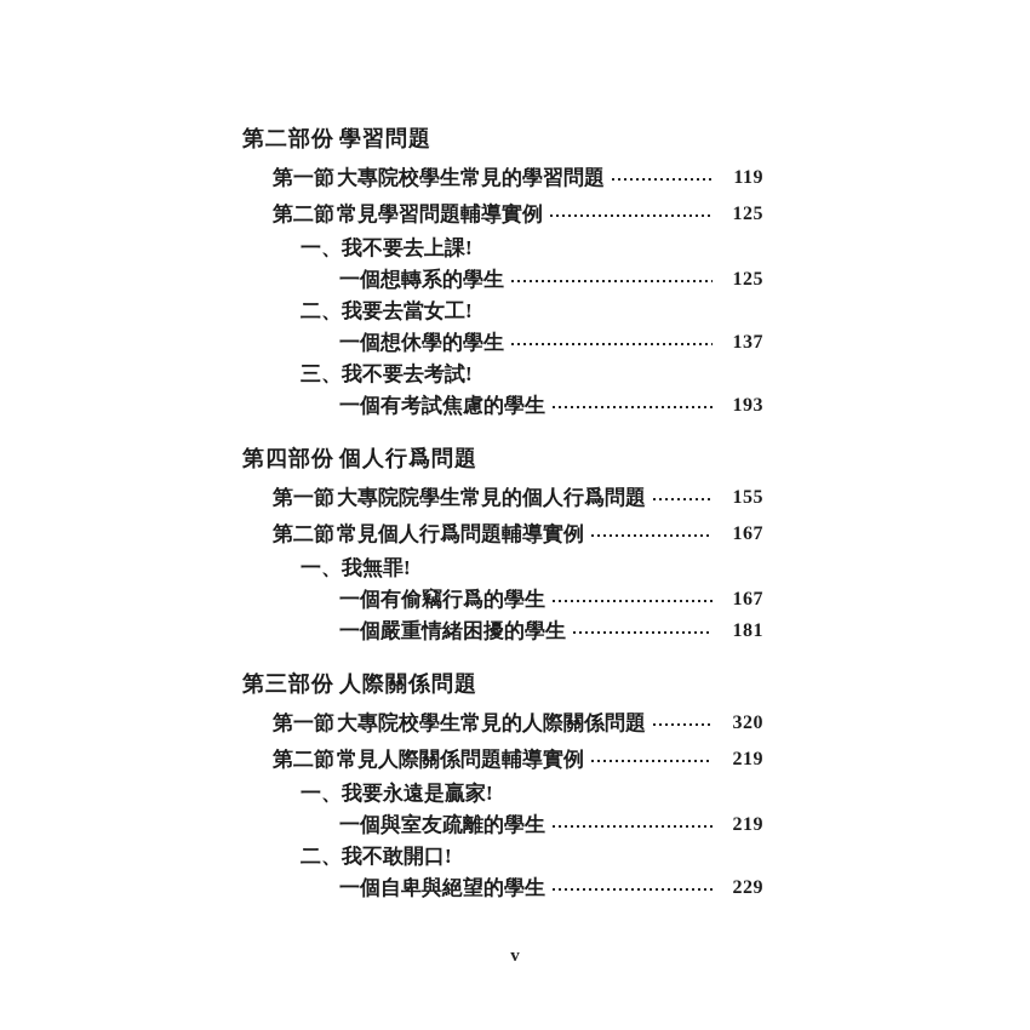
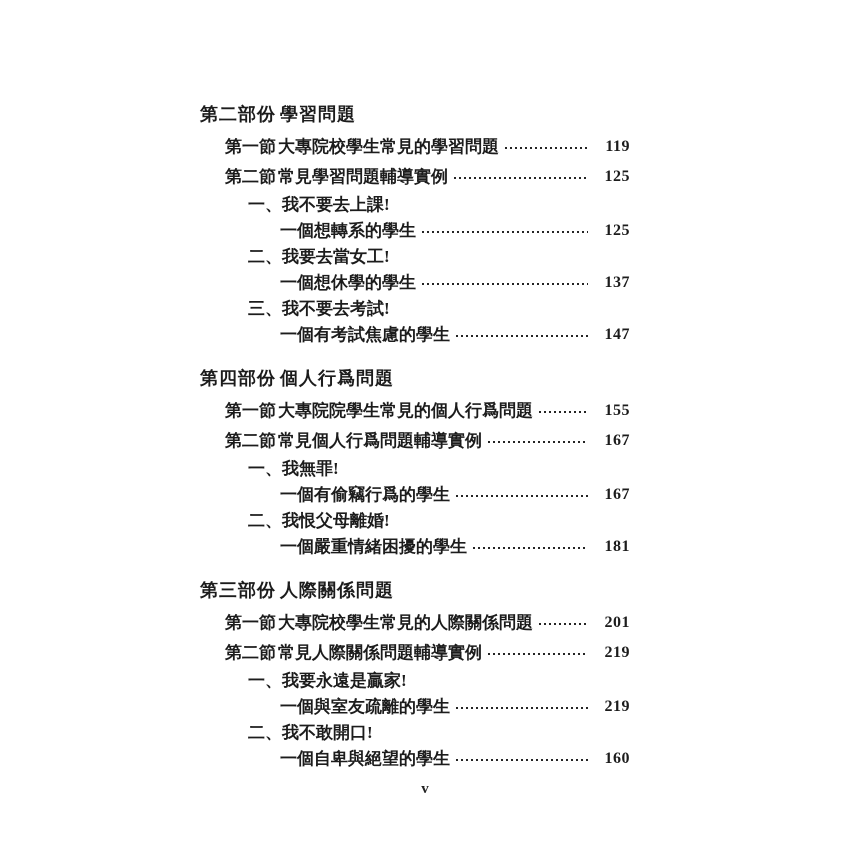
  第二部份
  學習問題
  第一節
  大專院校學生常見的學習問題
  119
  第二節
  常見學習問題輔導實例
  125
  一、我不要去上課!
  一個想轉系的學生
  125
  二、我要去當女工!
  一個想休學的學生
  137
  三、我不要去考試!
  一個有考試焦慮的學生
- 193
+ 147
  第四部份
  個人行爲問題
  第一節
  大專院院學生常見的個人行爲問題
  155
  第二節
  常見個人行爲問題輔導實例
  167
  一、我無罪!
  一個有偷竊行爲的學生
  167
+ 二、我恨父母離婚!
  一個嚴重情緒困擾的學生
  181
  第三部份
  人際關係問題
  第一節
  大專院校學生常見的人際關係問題
- 320
+ 201
  第二節
  常見人際關係問題輔導實例
  219
  一、我要永遠是贏家!
  一個與室友疏離的學生
  219
  二、我不敢開口!
  一個自卑與絕望的學生
- 229
+ 160
  v
